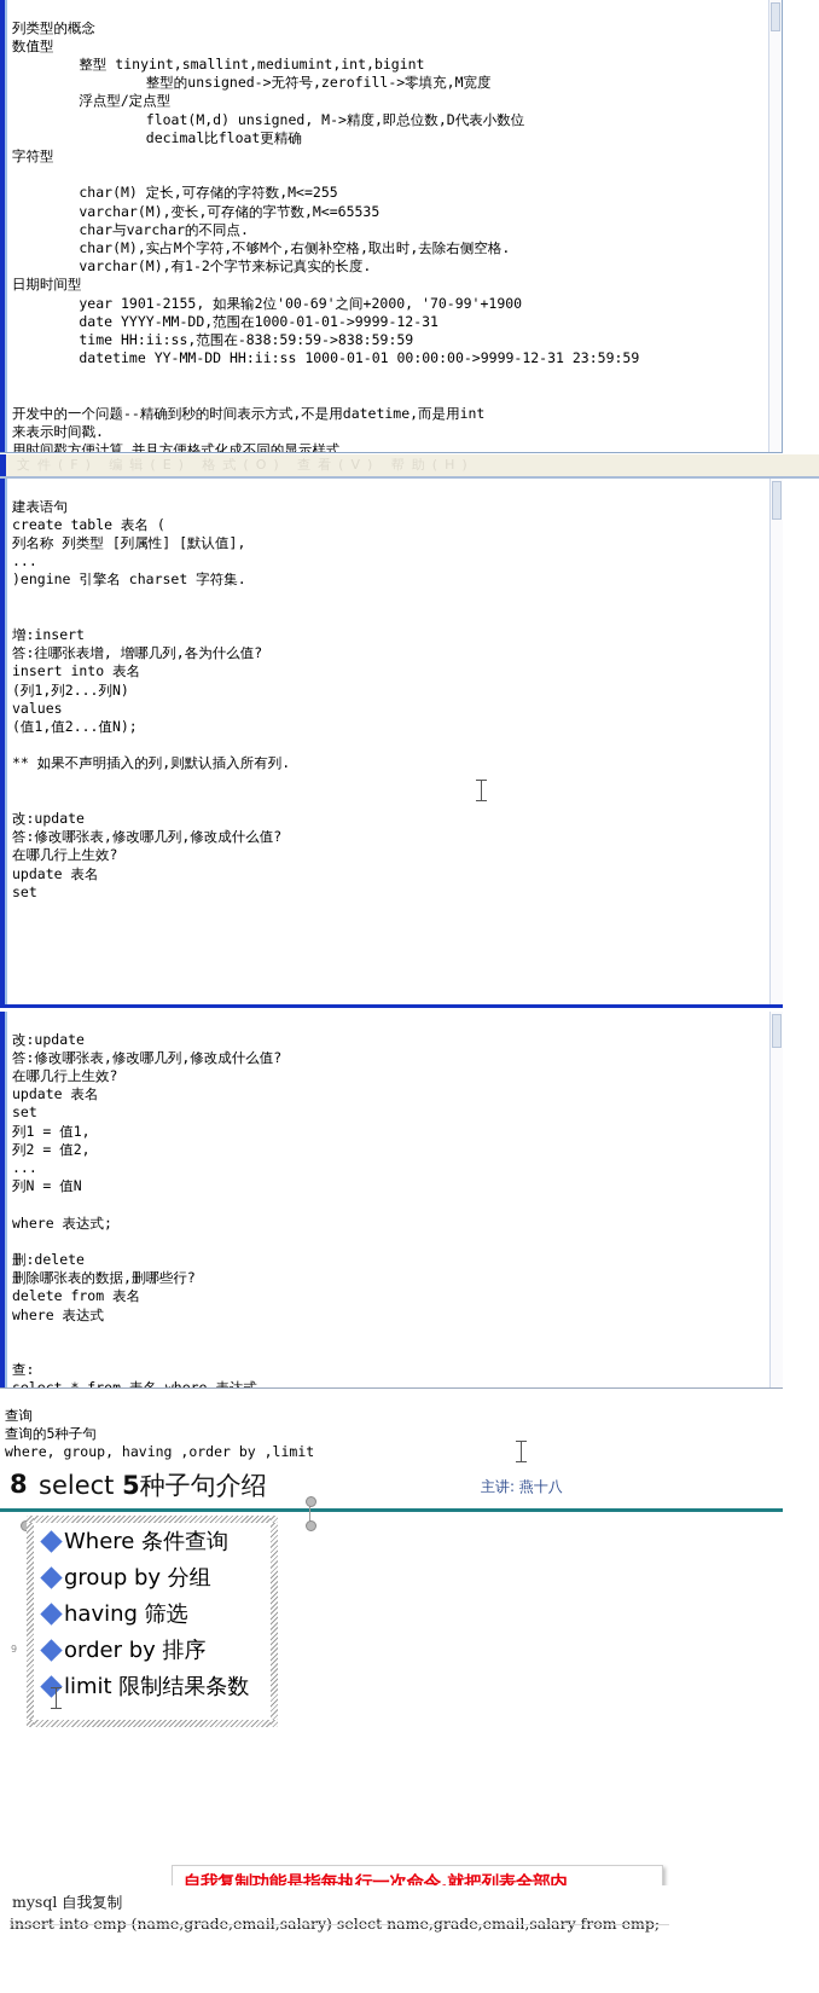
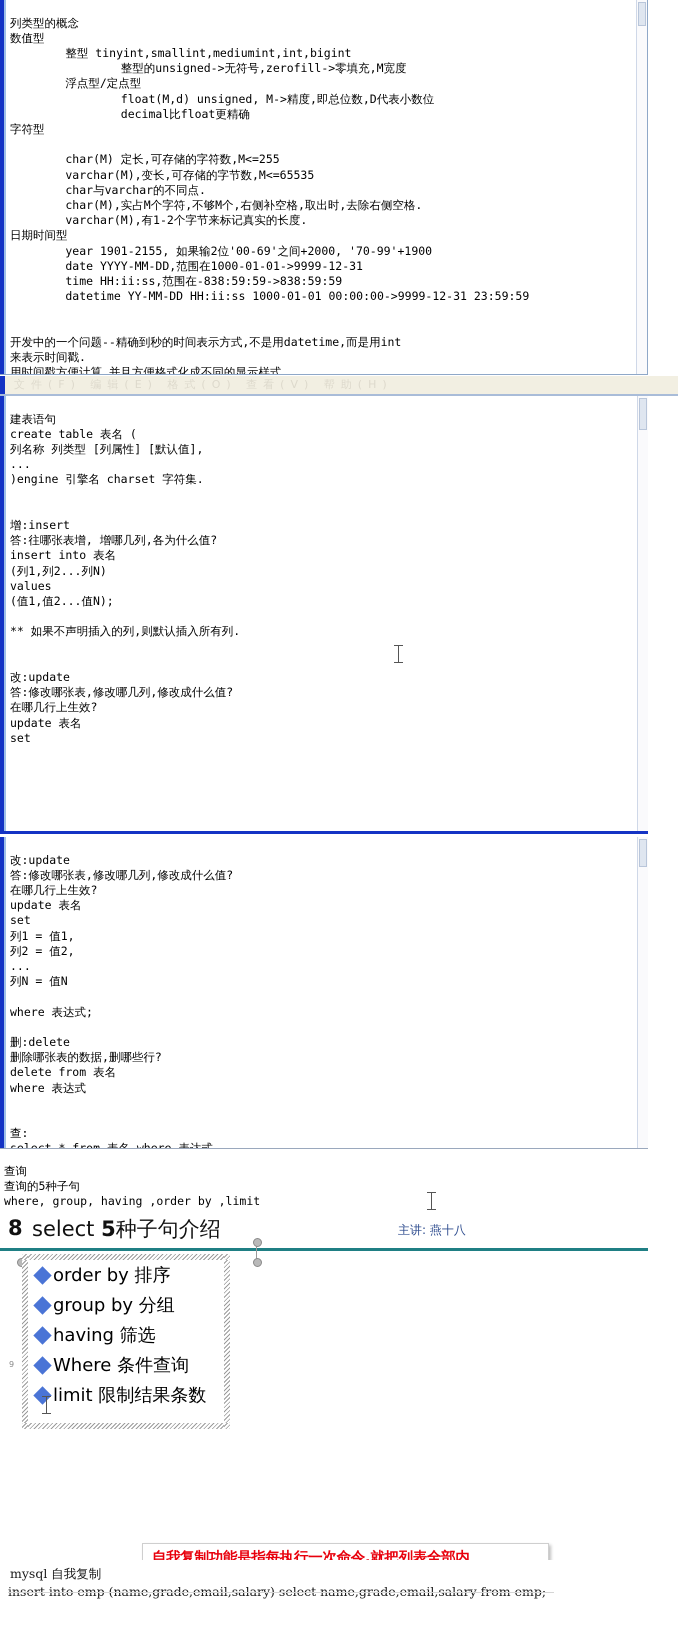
  列类型的概念
  数值型
  整型 tinyint,smallint,mediumint,int,bigint
  整型的unsigned->无符号,zerofill->零填充,M宽度
  浮点型/定点型
  float(M,d) unsigned, M->精度,即总位数,D代表小数位
  decimal比float更精确
  字符型
  char(M) 定长,可存储的字符数,M<=255
  varchar(M),变长,可存储的字节数,M<=65535
  char与varchar的不同点.
  char(M),实占M个字符,不够M个,右侧补空格,取出时,去除右侧空格.
  varchar(M),有1-2个字节来标记真实的长度.
  日期时间型
  year 1901-2155, 如果输2位'00-69'之间+2000, '70-99'+1900
  date YYYY-MM-DD,范围在1000-01-01->9999-12-31
  time HH:ii:ss,范围在-838:59:59->838:59:59
  datetime YY-MM-DD HH:ii:ss 1000-01-01 00:00:00->9999-12-31 23:59:59
  开发中的一个问题--精确到秒的时间表示方式,不是用datetime,而是用int
  来表示时间戳.
  用时间戳方便计算,并且方便格式化成不同的显示样式.
  建表语句
  create table 表名 (
  列名称 列类型 [列属性] [默认值],
  ...
  )engine 引擎名 charset 字符集.
  增:insert
  答:往哪张表增, 增哪几列,各为什么值?
  insert into 表名
  (列1,列2...列N)
  values
  (值1,值2...值N);
  ** 如果不声明插入的列,则默认插入所有列.
  改:update
  答:修改哪张表,修改哪几列,修改成什么值?
  在哪几行上生效?
  update 表名
  set
  改:update
  答:修改哪张表,修改哪几列,修改成什么值?
  在哪几行上生效?
  update 表名
  set
  列1 = 值1,
  列2 = 值2,
  ...
  列N = 值N
  where 表达式;
  删:delete
  删除哪张表的数据,删哪些行?
  delete from 表名
  where 表达式
  查:
  查询
  查询的5种子句
  where, group, having ,order by ,limit
  8
  select 5种子句介绍
  主讲: 燕十八
- Where 条件查询
+ order by 排序
  group by 分组
  having 筛选
- order by 排序
+ Where 条件查询
  limit 限制结果条数
  9
  自我复制功能是指每执行一次命令.就把列表全部内
  mysql 自我复制
